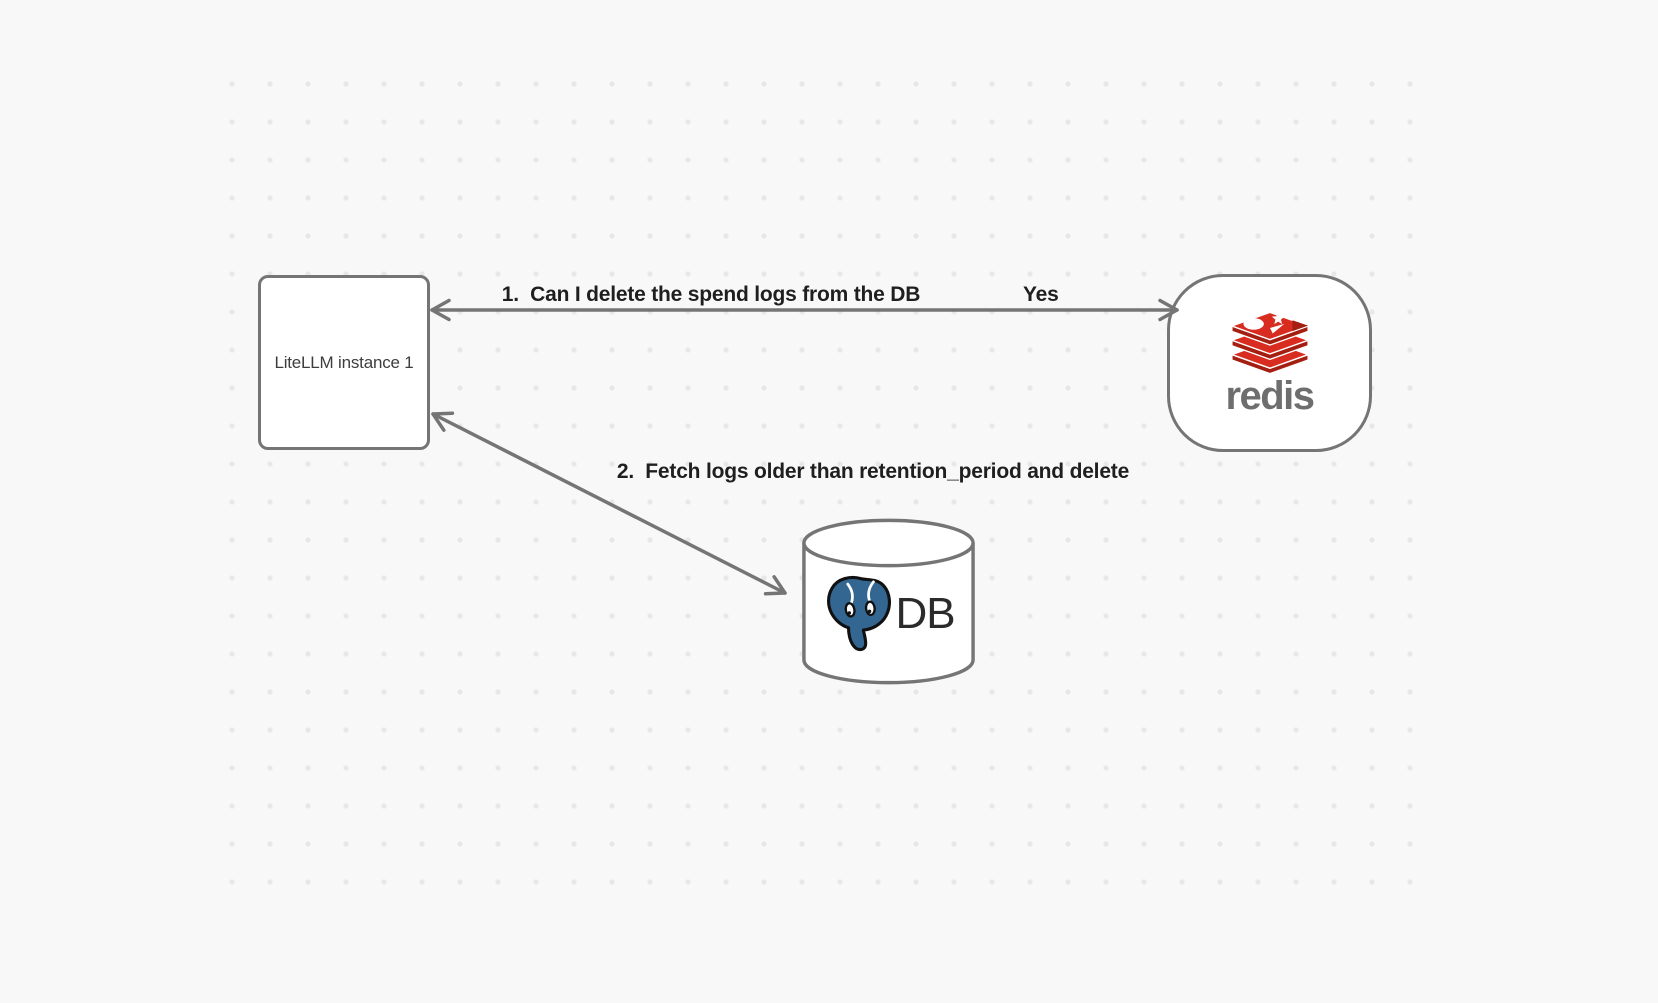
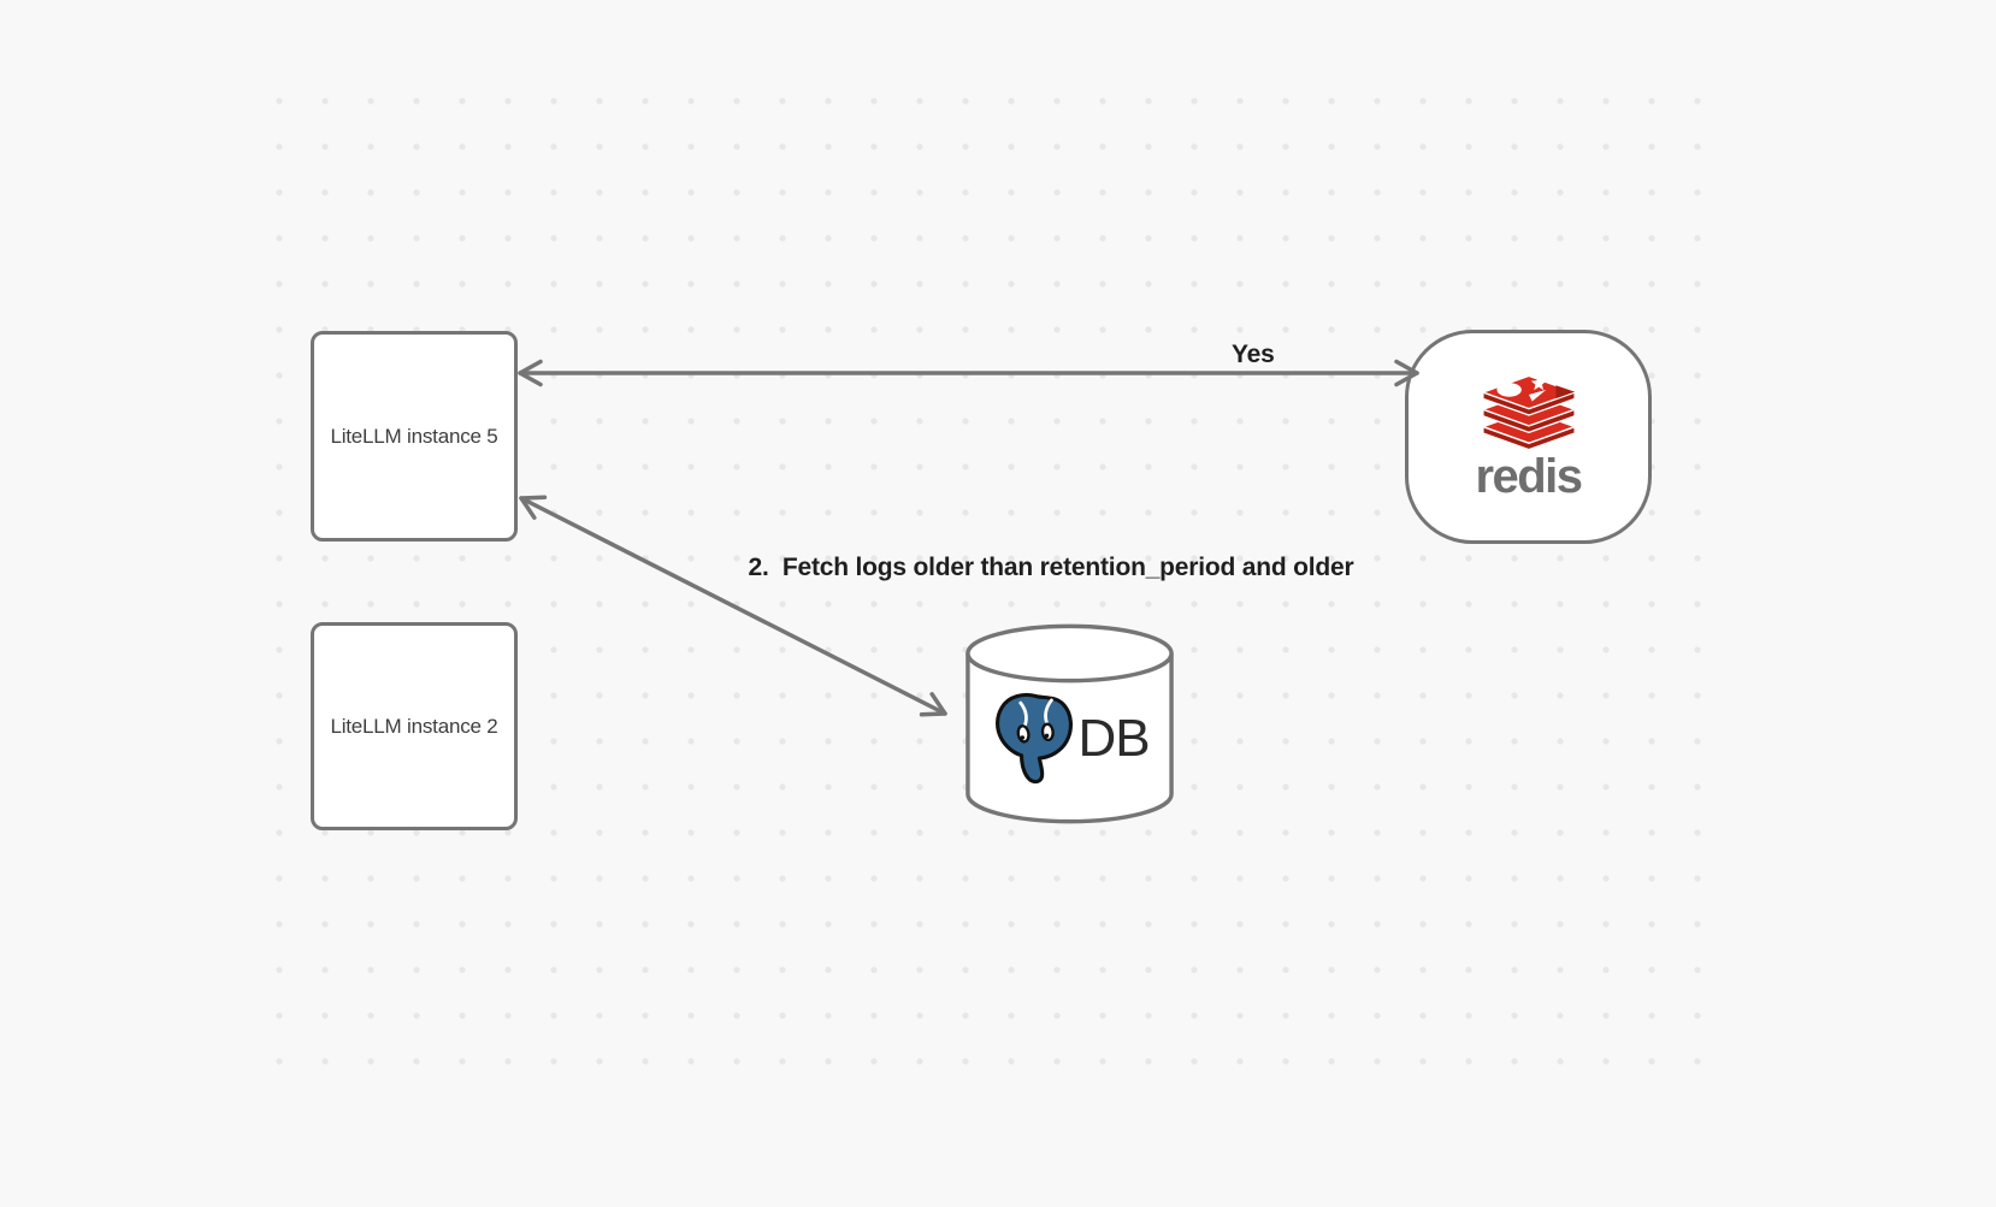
- LiteLLM instance 1
+ LiteLLM instance 5
+ LiteLLM instance 2
  redis
  DB
- 1. Can I delete the spend logs from the DB
  Yes
- 2. Fetch logs older than retention_period and delete
+ 2. Fetch logs older than retention_period and older
